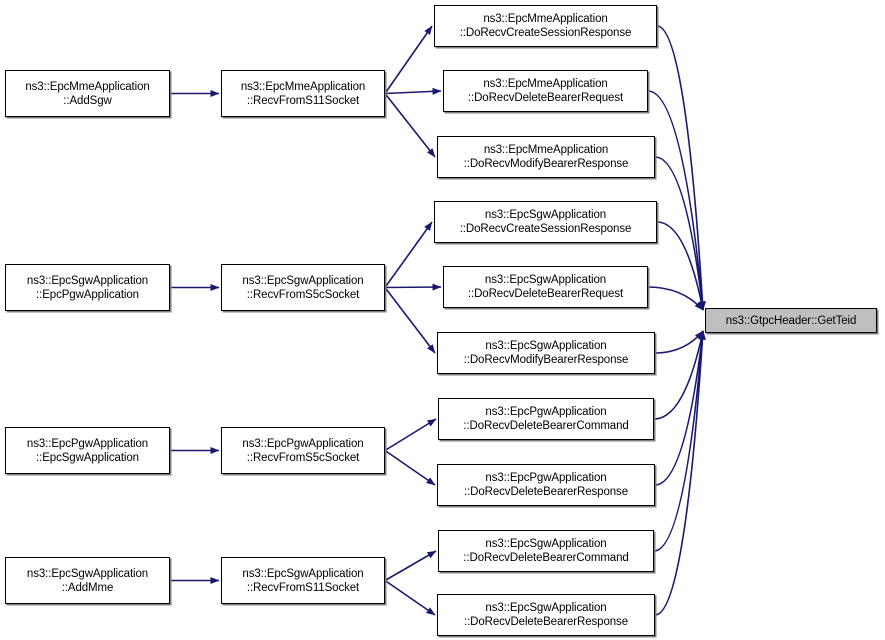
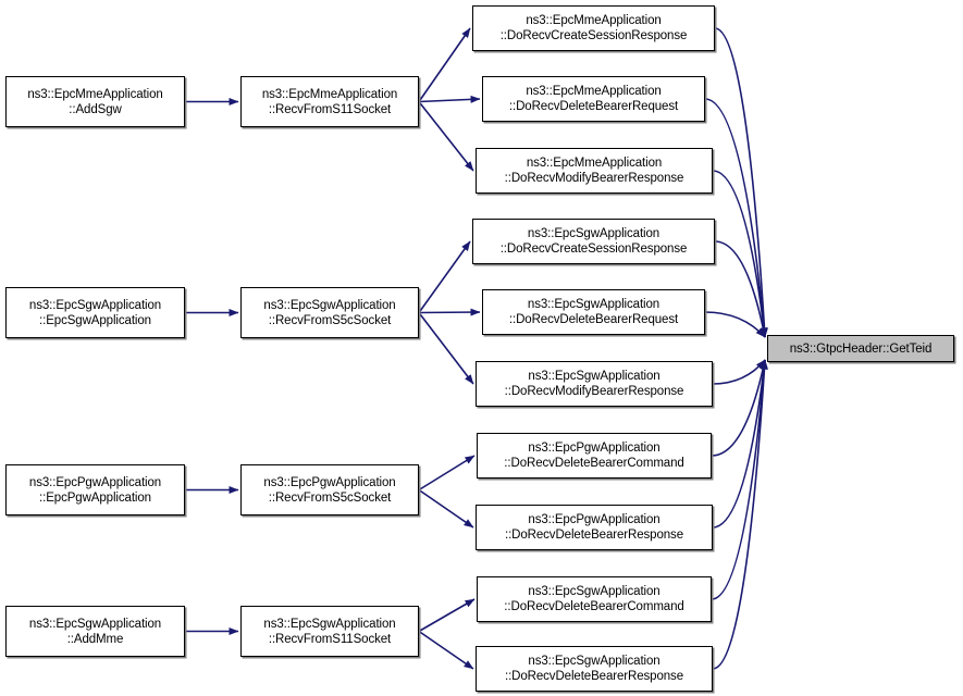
  ns3::EpcMmeApplication
  ::AddSgw
  ns3::EpcSgwApplication
- ::EpcPgwApplication
+ ::EpcSgwApplication
  ns3::EpcPgwApplication
- ::EpcSgwApplication
+ ::EpcPgwApplication
  ns3::EpcSgwApplication
  ::AddMme
  ns3::EpcMmeApplication
  ::RecvFromS11Socket
  ns3::EpcSgwApplication
  ::RecvFromS5cSocket
  ns3::EpcPgwApplication
  ::RecvFromS5cSocket
  ns3::EpcSgwApplication
  ::RecvFromS11Socket
  ns3::EpcMmeApplication
  ::DoRecvCreateSessionResponse
  ns3::EpcMmeApplication
  ::DoRecvDeleteBearerRequest
  ns3::EpcMmeApplication
  ::DoRecvModifyBearerResponse
  ns3::EpcSgwApplication
  ::DoRecvCreateSessionResponse
  ns3::EpcSgwApplication
  ::DoRecvDeleteBearerRequest
  ns3::EpcSgwApplication
  ::DoRecvModifyBearerResponse
  ns3::EpcPgwApplication
  ::DoRecvDeleteBearerCommand
  ns3::EpcPgwApplication
  ::DoRecvDeleteBearerResponse
  ns3::EpcSgwApplication
  ::DoRecvDeleteBearerCommand
  ns3::EpcSgwApplication
  ::DoRecvDeleteBearerResponse
  ns3::GtpcHeader::GetTeid
